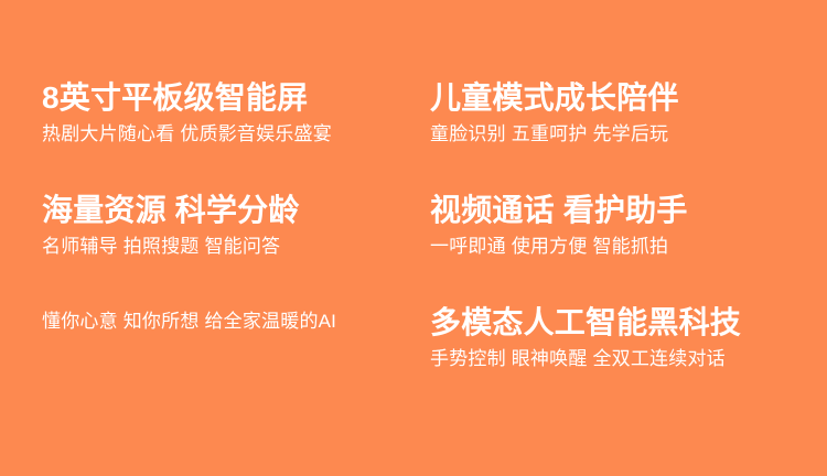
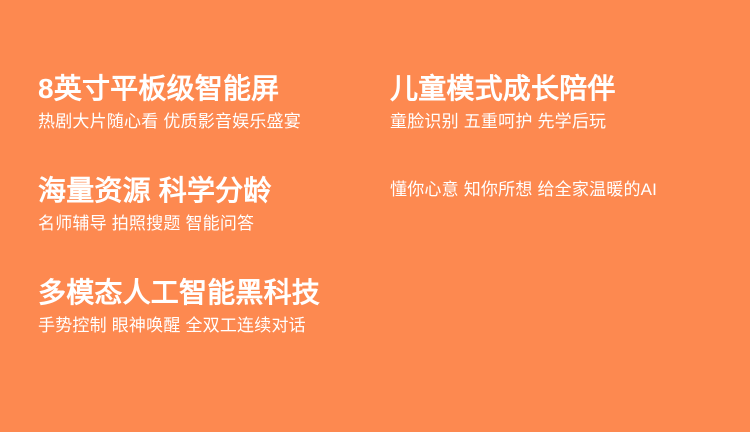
  8英寸平板级智能屏
  热剧大片随心看 优质影音娱乐盛宴
  儿童模式成长陪伴
  童脸识别 五重呵护 先学后玩
  海量资源 科学分龄
  名师辅导 拍照搜题 智能问答
- 视频通话 看护助手
- 一呼即通 使用方便 智能抓拍
  懂你心意 知你所想 给全家温暖的AI
  多模态人工智能黑科技
  手势控制 眼神唤醒 全双工连续对话
